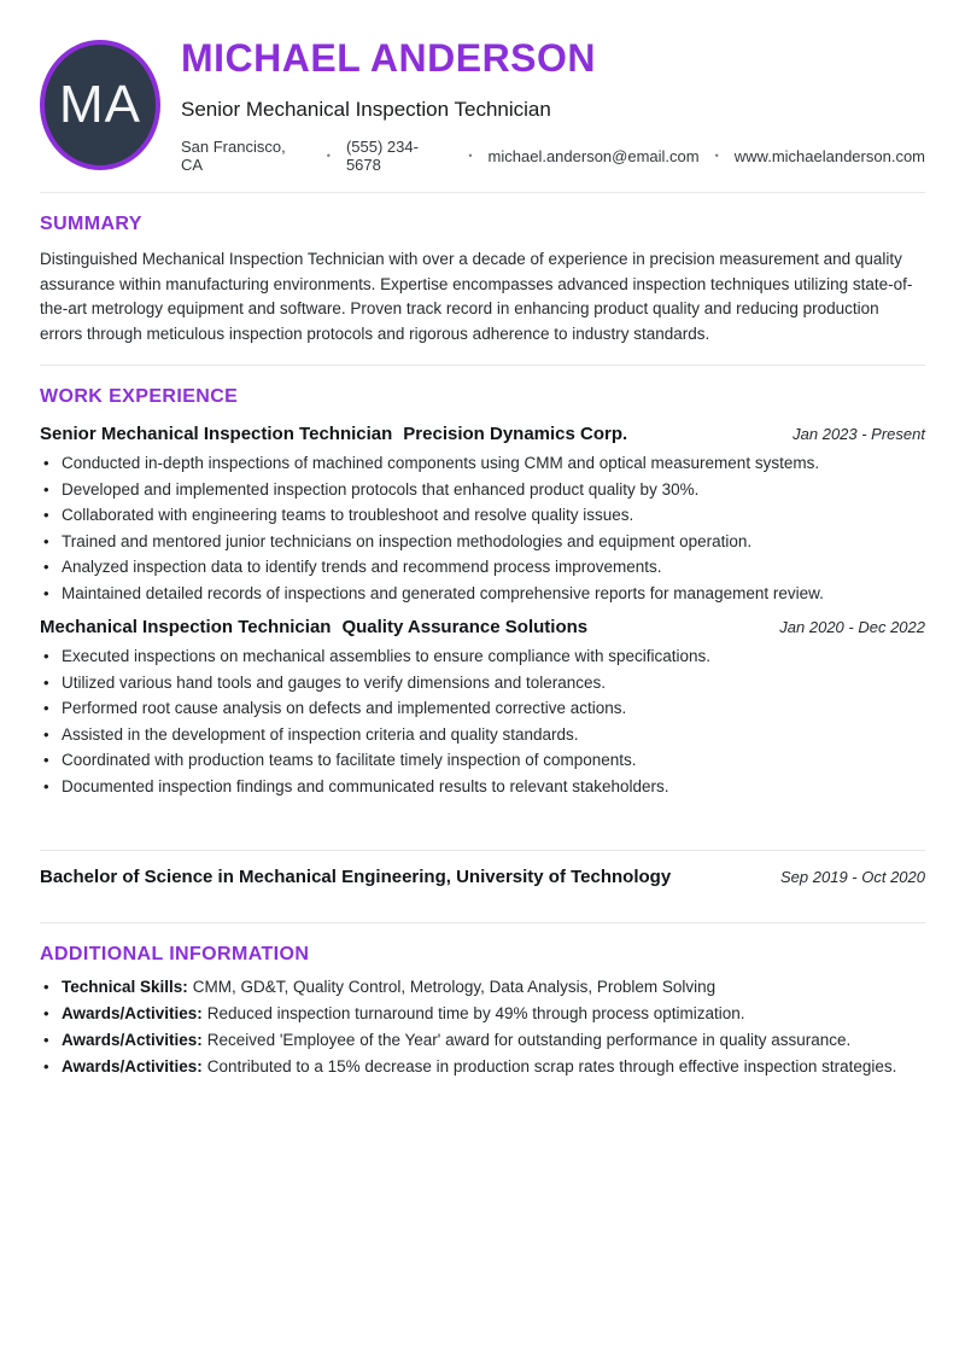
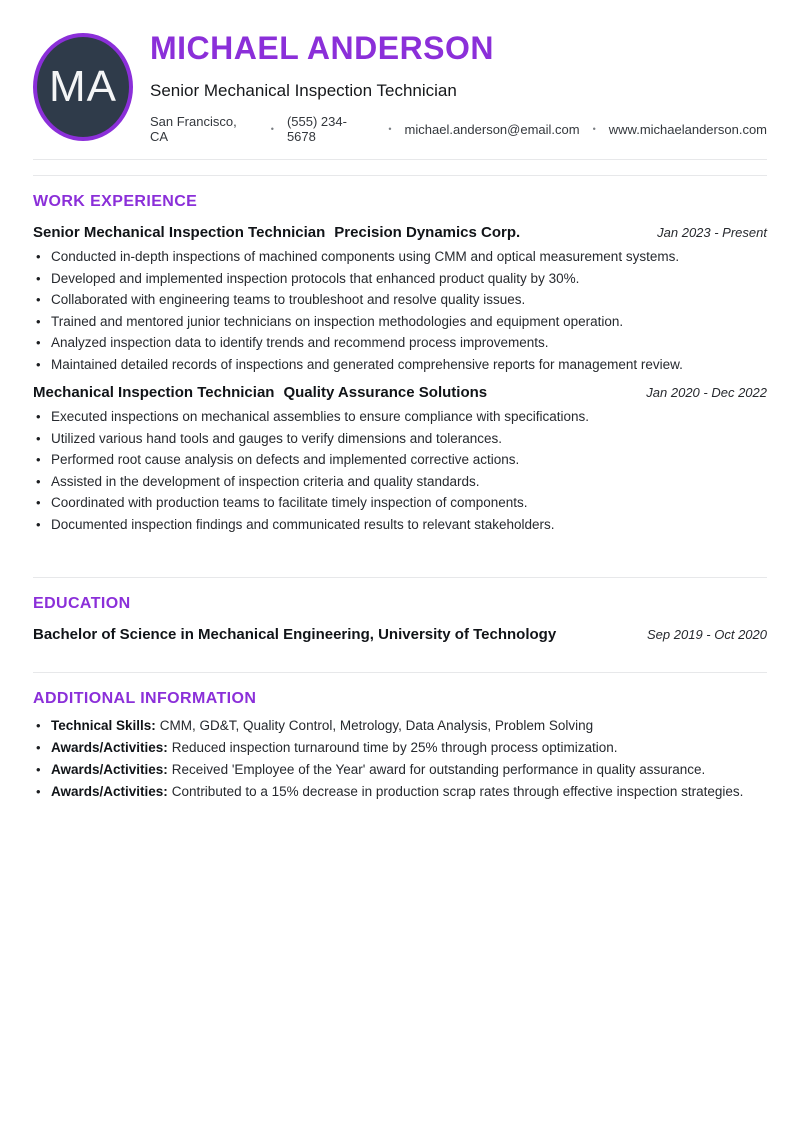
  MA
  MICHAEL ANDERSON
  Senior Mechanical Inspection Technician
  San Francisco, CA
  •
  (555) 234-5678
  •
  michael.anderson@email.com
  •
  www.michaelanderson.com
- SUMMARY
- Distinguished Mechanical Inspection Technician with over a decade of experience in precision measurement and quality assurance within manufacturing environments. Expertise encompasses advanced inspection techniques utilizing state-of-the-art metrology equipment and software. Proven track record in enhancing product quality and reducing production errors through meticulous inspection protocols and rigorous adherence to industry standards.
  WORK EXPERIENCE
  Senior Mechanical Inspection Technician
  Precision Dynamics Corp.
  Jan 2023 - Present
  Conducted in-depth inspections of machined components using CMM and optical measurement systems.
  Developed and implemented inspection protocols that enhanced product quality by 30%.
  Collaborated with engineering teams to troubleshoot and resolve quality issues.
  Trained and mentored junior technicians on inspection methodologies and equipment operation.
  Analyzed inspection data to identify trends and recommend process improvements.
  Maintained detailed records of inspections and generated comprehensive reports for management review.
  Mechanical Inspection Technician
  Quality Assurance Solutions
  Jan 2020 - Dec 2022
  Executed inspections on mechanical assemblies to ensure compliance with specifications.
  Utilized various hand tools and gauges to verify dimensions and tolerances.
  Performed root cause analysis on defects and implemented corrective actions.
  Assisted in the development of inspection criteria and quality standards.
  Coordinated with production teams to facilitate timely inspection of components.
  Documented inspection findings and communicated results to relevant stakeholders.
+ EDUCATION
  Bachelor of Science in Mechanical Engineering, University of Technology
  Sep 2019 - Oct 2020
  ADDITIONAL INFORMATION
  Technical Skills: CMM, GD&T, Quality Control, Metrology, Data Analysis, Problem Solving
- Awards/Activities: Reduced inspection turnaround time by 49% through process optimization.
+ Awards/Activities: Reduced inspection turnaround time by 25% through process optimization.
  Awards/Activities: Received 'Employee of the Year' award for outstanding performance in quality assurance.
  Awards/Activities: Contributed to a 15% decrease in production scrap rates through effective inspection strategies.
